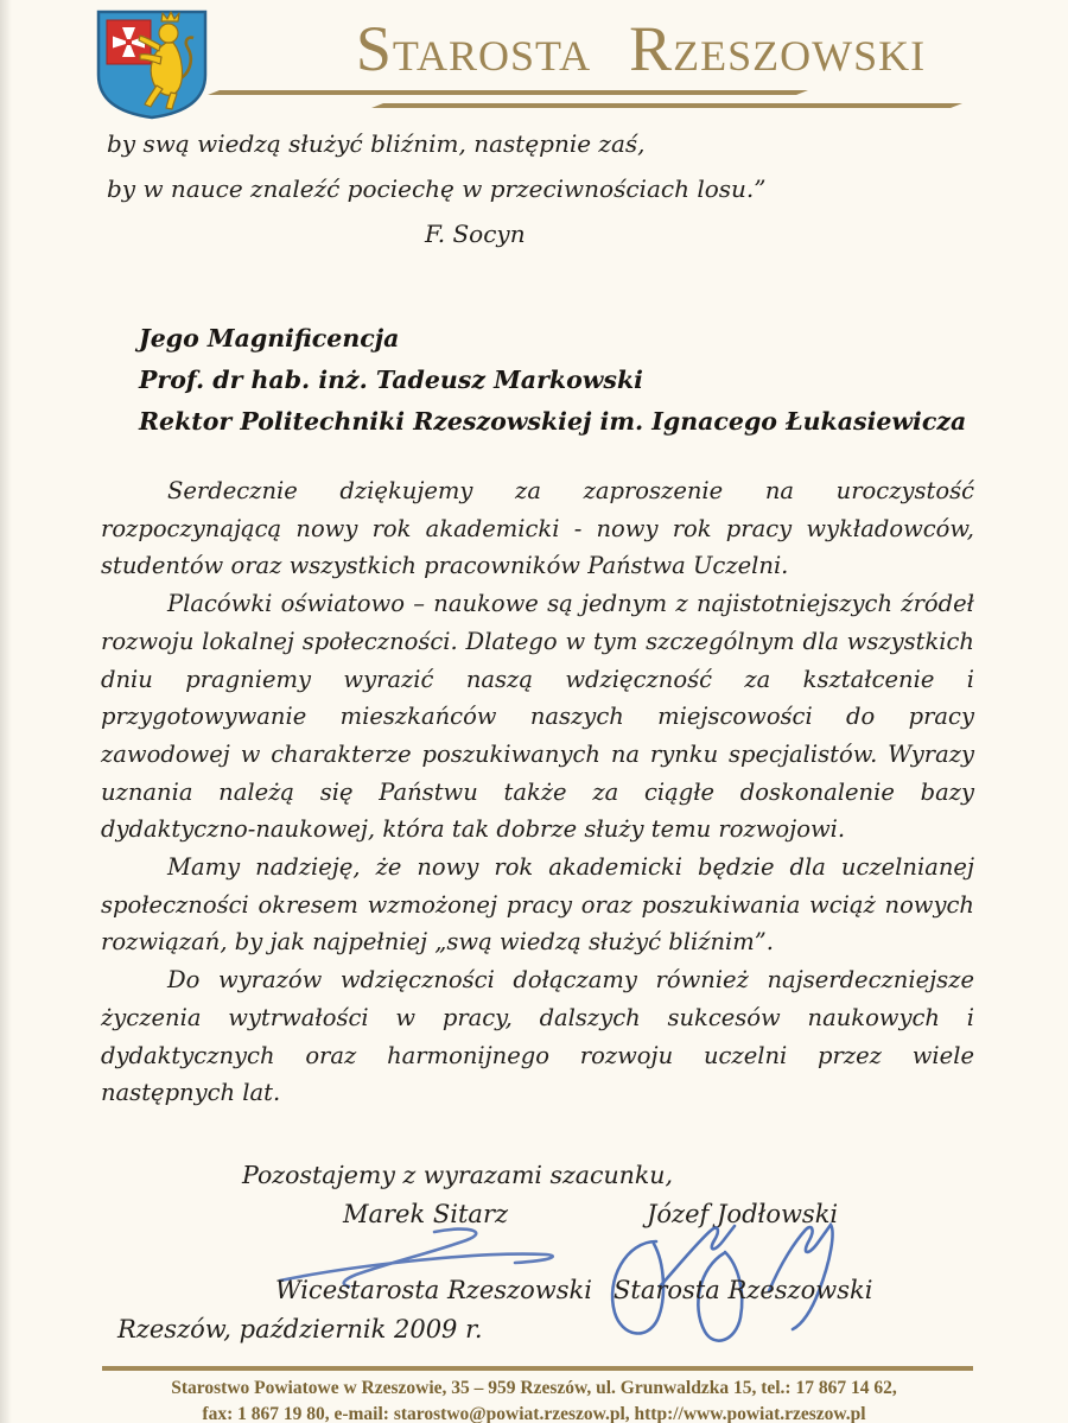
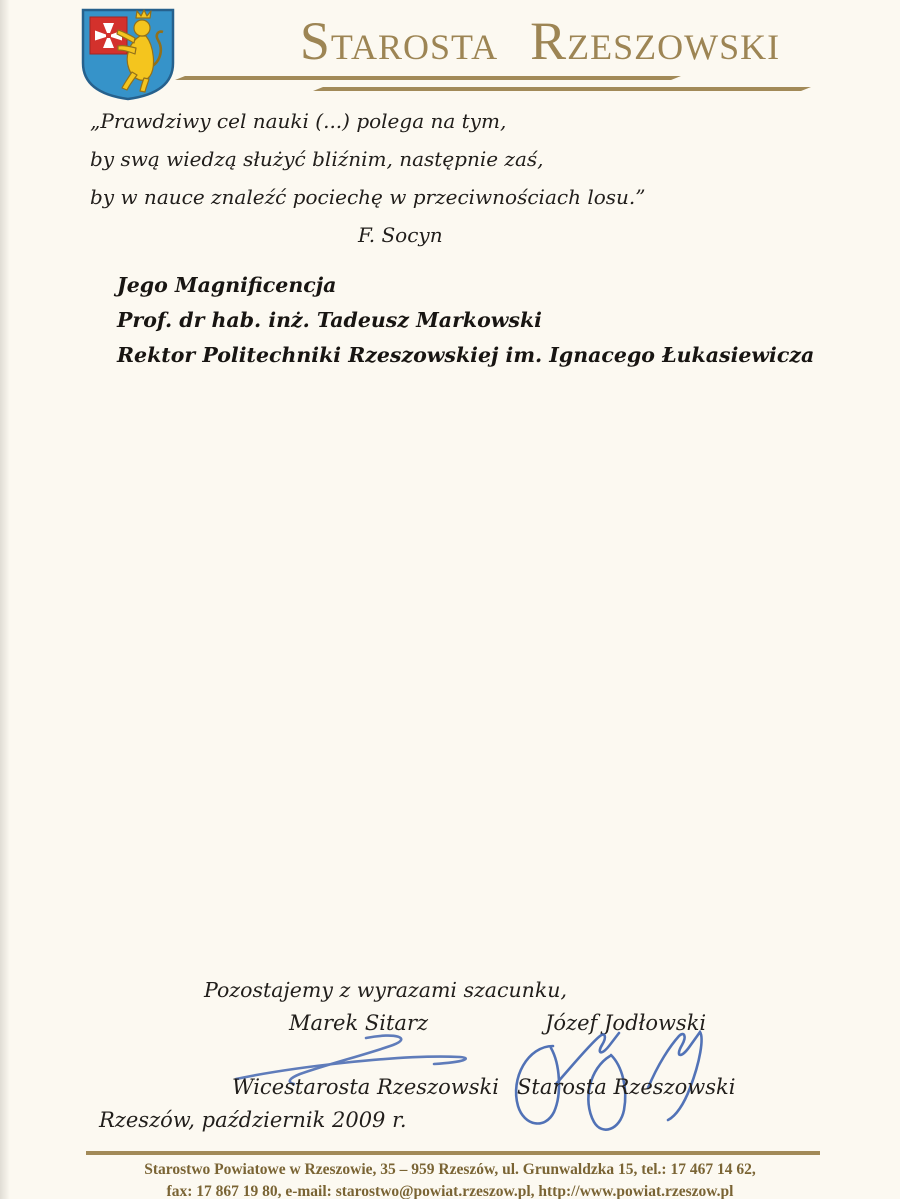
  STAROSTA RZESZOWSKI
+ „Prawdziwy cel nauki (...) polega na tym,
  by swą wiedzą służyć bliźnim, następnie zaś,
  by w nauce znaleźć pociechę w przeciwnościach losu.”
  F. Socyn
  Jego Magnificencja
  Prof. dr hab. inż. Tadeusz Markowski
  Rektor Politechniki Rzeszowskiej im. Ignacego Łukasiewicza
- Serdecznie dziękujemy za zaproszenie na uroczystość rozpoczynającą nowy rok akademicki - nowy rok pracy wykładowców, studentów oraz wszystkich pracowników Państwa Uczelni.
- Placówki oświatowo – naukowe są jednym z najistotniejszych źródeł rozwoju lokalnej społeczności. Dlatego w tym szczególnym dla wszystkich dniu pragniemy wyrazić naszą wdzięczność za kształcenie i przygotowywanie mieszkańców naszych miejscowości do pracy zawodowej w charakterze poszukiwanych na rynku specjalistów. Wyrazy uznania należą się Państwu także za ciągłe doskonalenie bazy dydaktyczno-naukowej, która tak dobrze służy temu rozwojowi.
- Mamy nadzieję, że nowy rok akademicki będzie dla uczelnianej społeczności okresem wzmożonej pracy oraz poszukiwania wciąż nowych rozwiązań, by jak najpełniej „swą wiedzą służyć bliźnim”.
- Do wyrazów wdzięczności dołączamy również najserdeczniejsze życzenia wytrwałości w pracy, dalszych sukcesów naukowych i dydaktycznych oraz harmonijnego rozwoju uczelni przez wiele następnych lat.
  Pozostajemy z wyrazami szacunku,
  Marek Sitarz
  Józef Jodłowski
  Wicestarosta Rzeszowski
  Starosta Rzeszowski
  Rzeszów, październik 2009 r.
- Starostwo Powiatowe w Rzeszowie, 35 – 959 Rzeszów, ul. Grunwaldzka 15, tel.: 17 867 14 62,
+ Starostwo Powiatowe w Rzeszowie, 35 – 959 Rzeszów, ul. Grunwaldzka 15, tel.: 17 467 14 62,
- fax: 1 867 19 80, e-mail: starostwo@powiat.rzeszow.pl, http://www.powiat.rzeszow.pl
+ fax: 17 867 19 80, e-mail: starostwo@powiat.rzeszow.pl, http://www.powiat.rzeszow.pl
